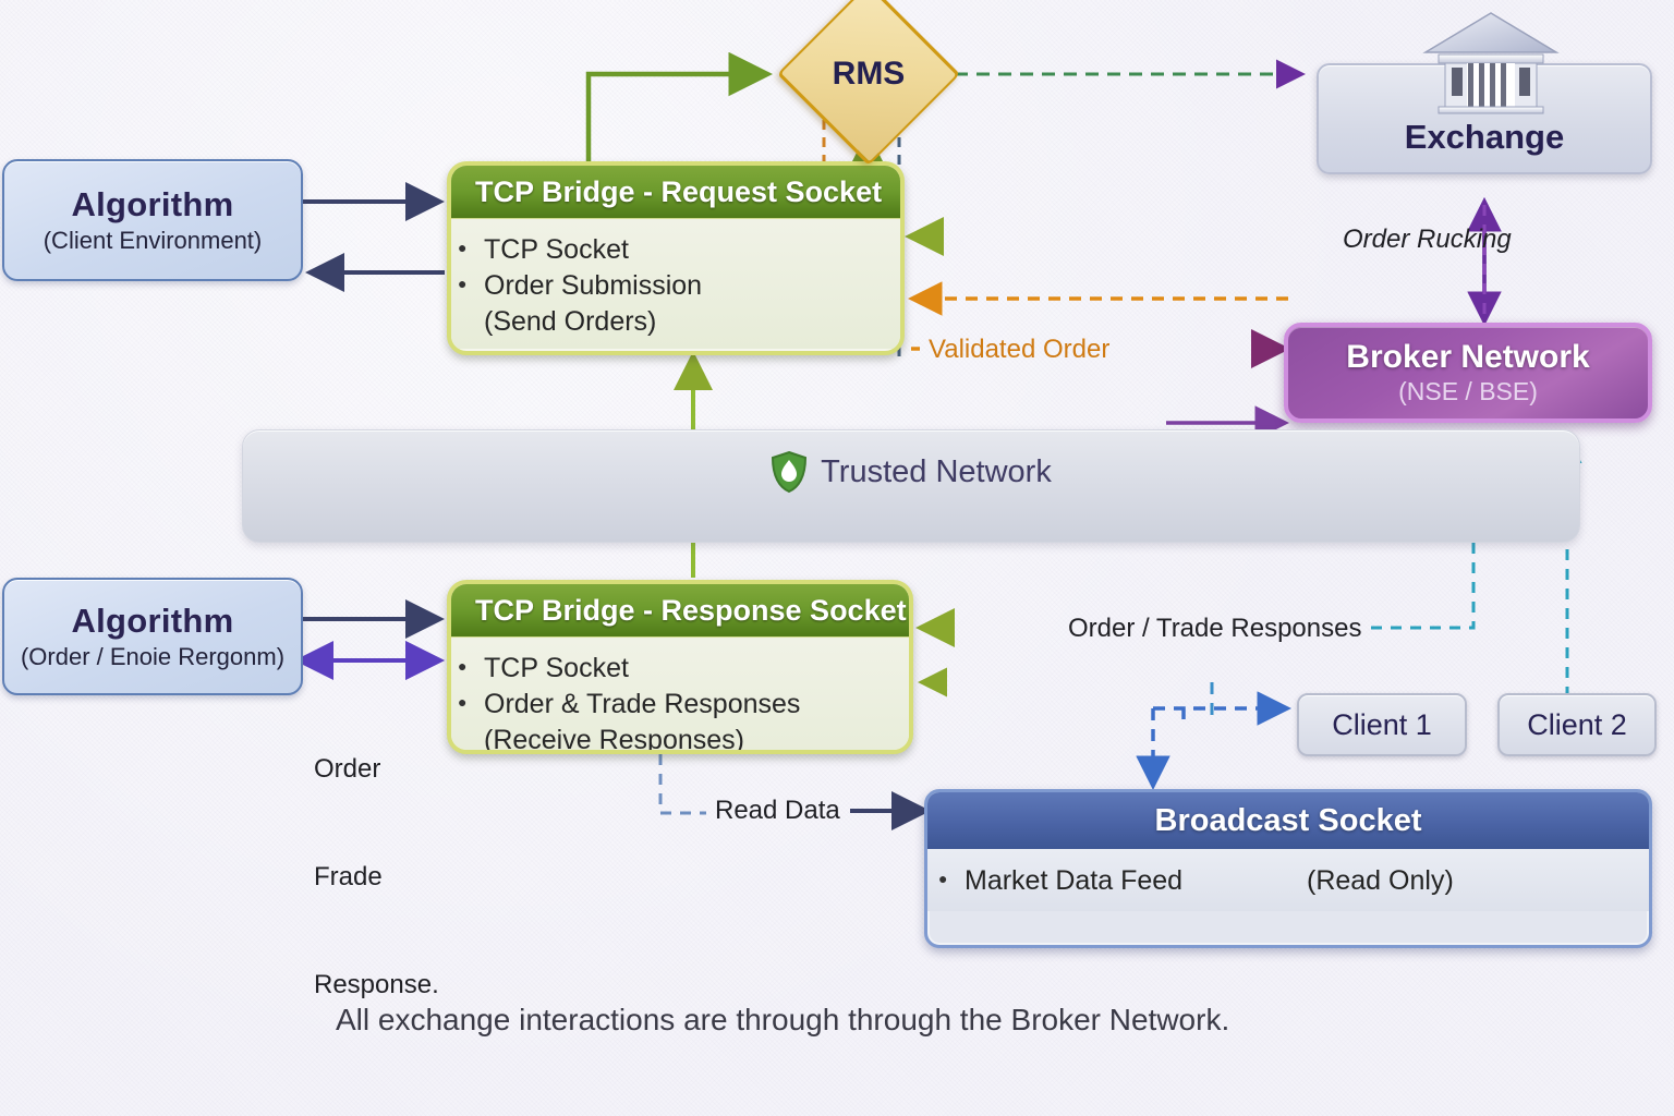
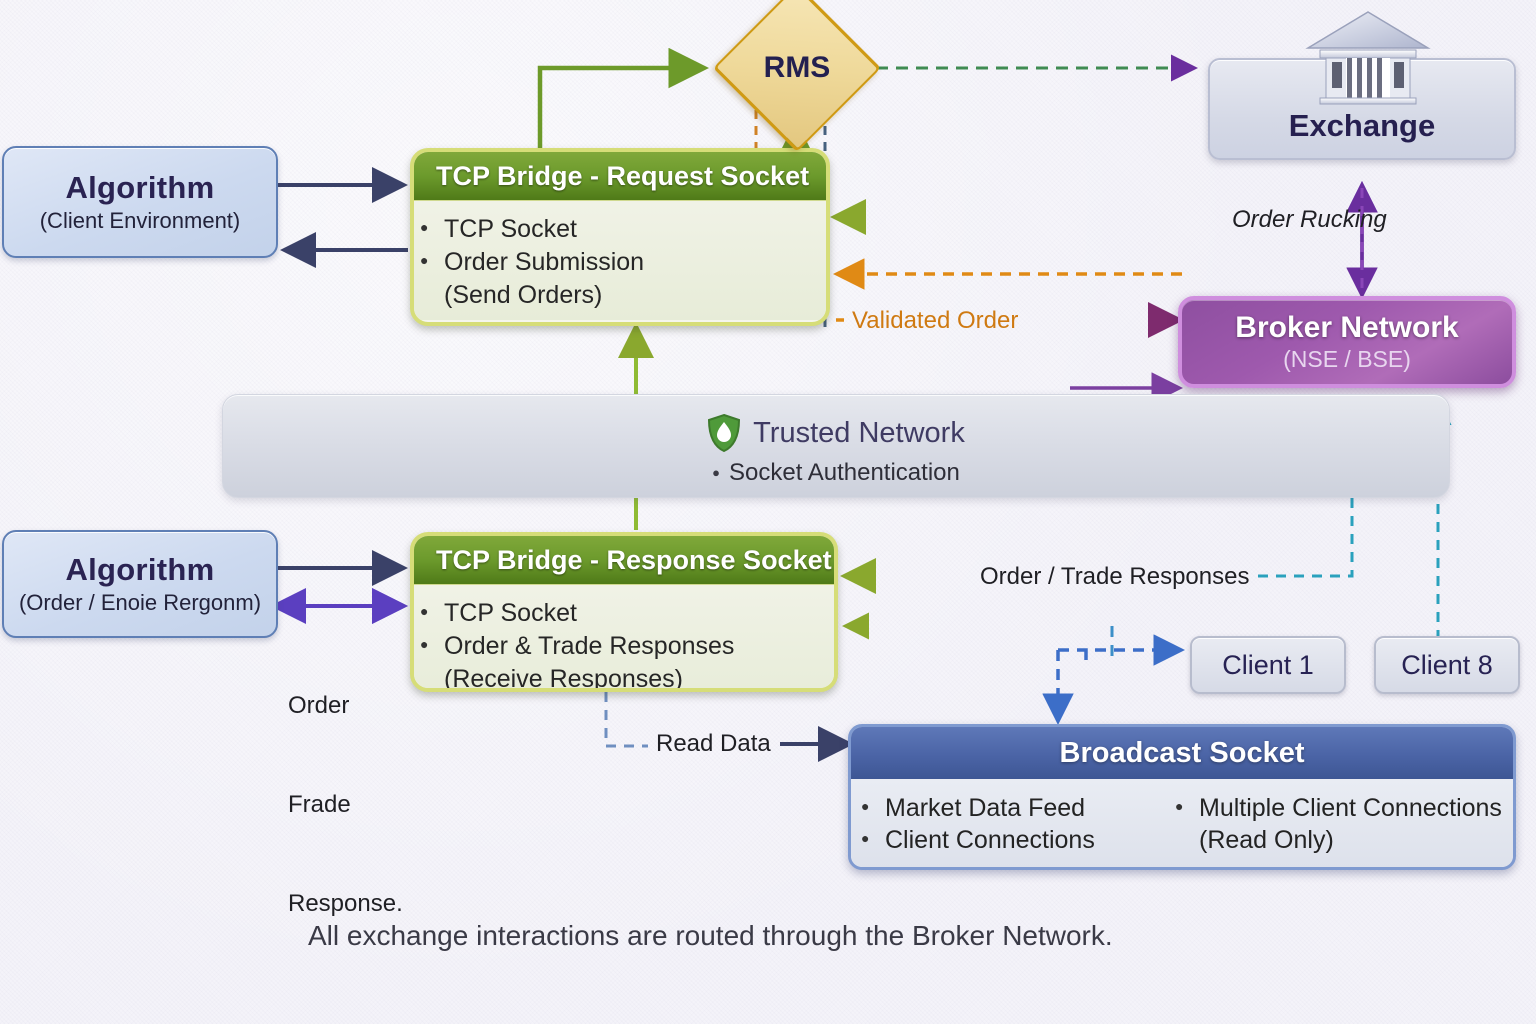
  Algorithm
  (Client Environment)
  Algorithm
  (Order / Enoie Rergonm)
  Order
  Frade
  Response.
  TCP Bridge - Request Socket
  TCP Socket
  Order Submission
  (Send Orders)
  TCP Bridge - Response Socket
  TCP Socket
  Order & Trade Responses
  (Receive Responses)
  RMS
  Exchange
  Broker Network
  (NSE / BSE)
  Trusted Network
+ Socket Authentication
  Client 1
- Client 2
+ Client 8
  Broadcast Socket
  Market Data Feed
+ Client Connections
+ Multiple Client Connections
  (Read Only)
  Order Rucking
  Validated Order
  Order / Trade Responses
  Read Data
- All exchange interactions are through through the Broker Network.
+ All exchange interactions are routed through the Broker Network.
